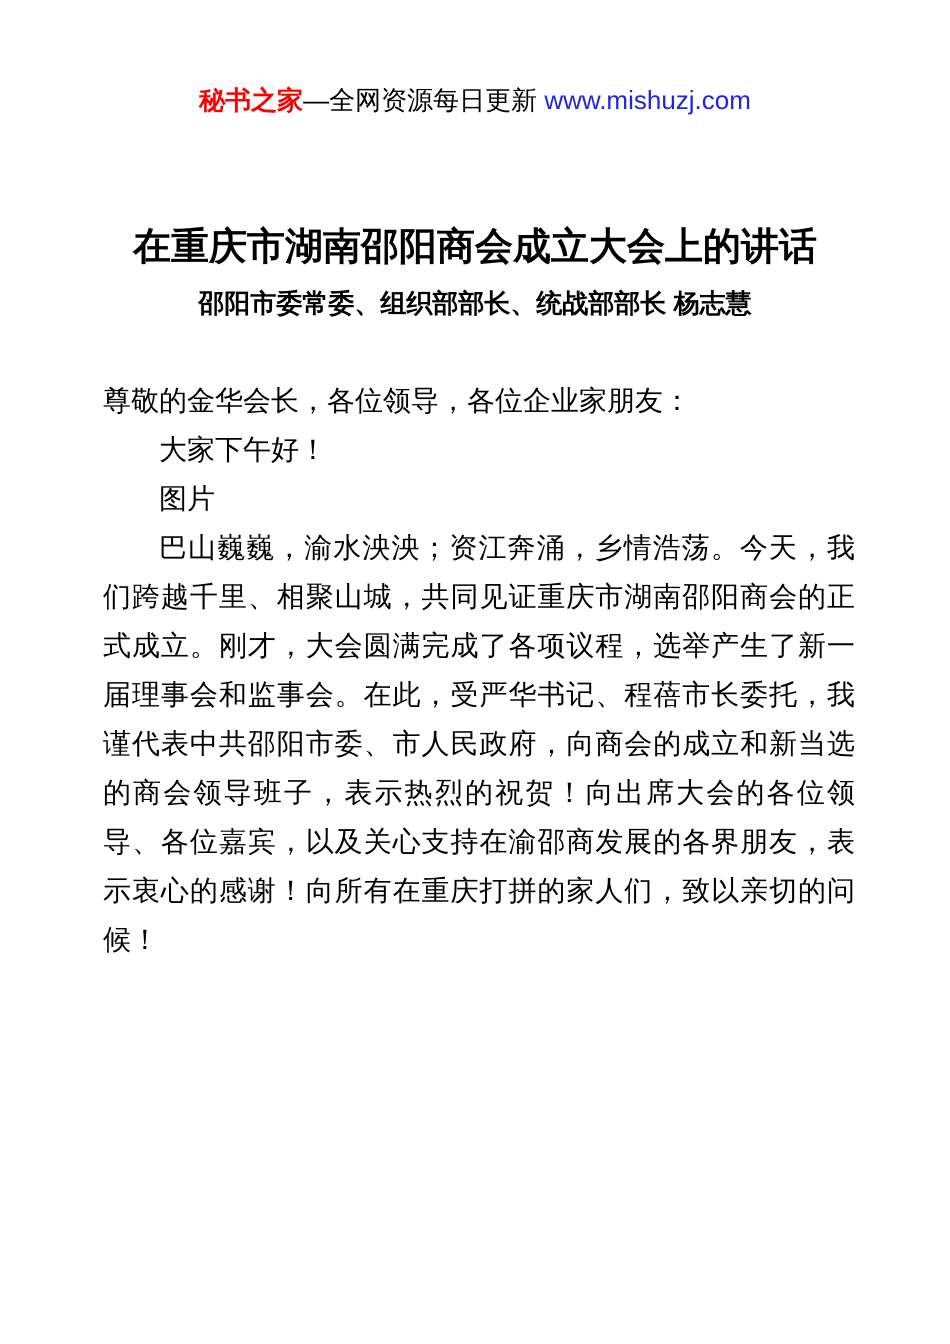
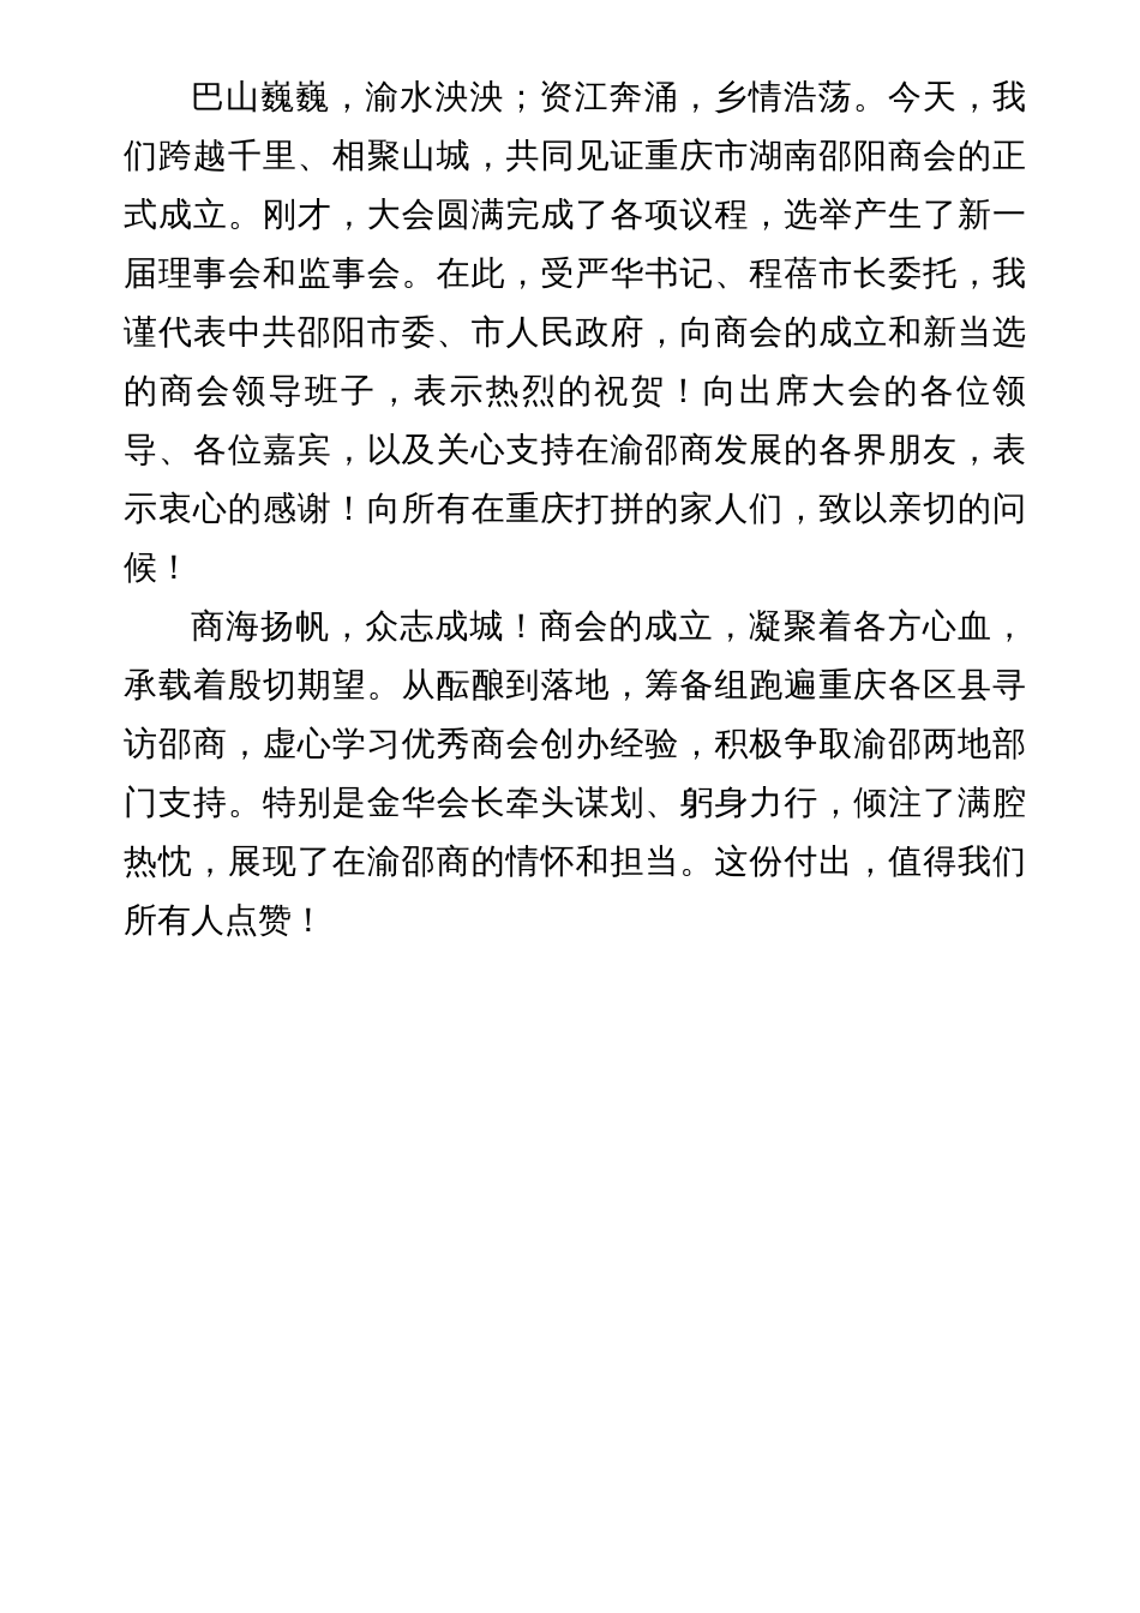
- 秘书之家—全网资源每日更新 www.mishuzj.com
- 在重庆市湖南邵阳商会成立大会上的讲话
- 邵阳市委常委、组织部部长、统战部部长 杨志慧
- 尊敬的金华会长，各位领导，各位企业家朋友：
- 大家下午好！
- 图片
  巴山巍巍，渝水泱泱；资江奔涌，乡情浩荡。今天，我们跨越千里、相聚山城，共同见证重庆市湖南邵阳商会的正式成立。刚才，大会圆满完成了各项议程，选举产生了新一届理事会和监事会。在此，受严华书记、程蓓市长委托，我谨代表中共邵阳市委、市人民政府，向商会的成立和新当选的商会领导班子，表示热烈的祝贺！向出席大会的各位领导、各位嘉宾，以及关心支持在渝邵商发展的各界朋友，表示衷心的感谢！向所有在重庆打拼的家人们，致以亲切的问候！
+ 商海扬帆，众志成城！商会的成立，凝聚着各方心血，承载着殷切期望。从酝酿到落地，筹备组跑遍重庆各区县寻访邵商，虚心学习优秀商会创办经验，积极争取渝邵两地部门支持。特别是金华会长牵头谋划、躬身力行，倾注了满腔热忱，展现了在渝邵商的情怀和担当。这份付出，值得我们所有人点赞！
